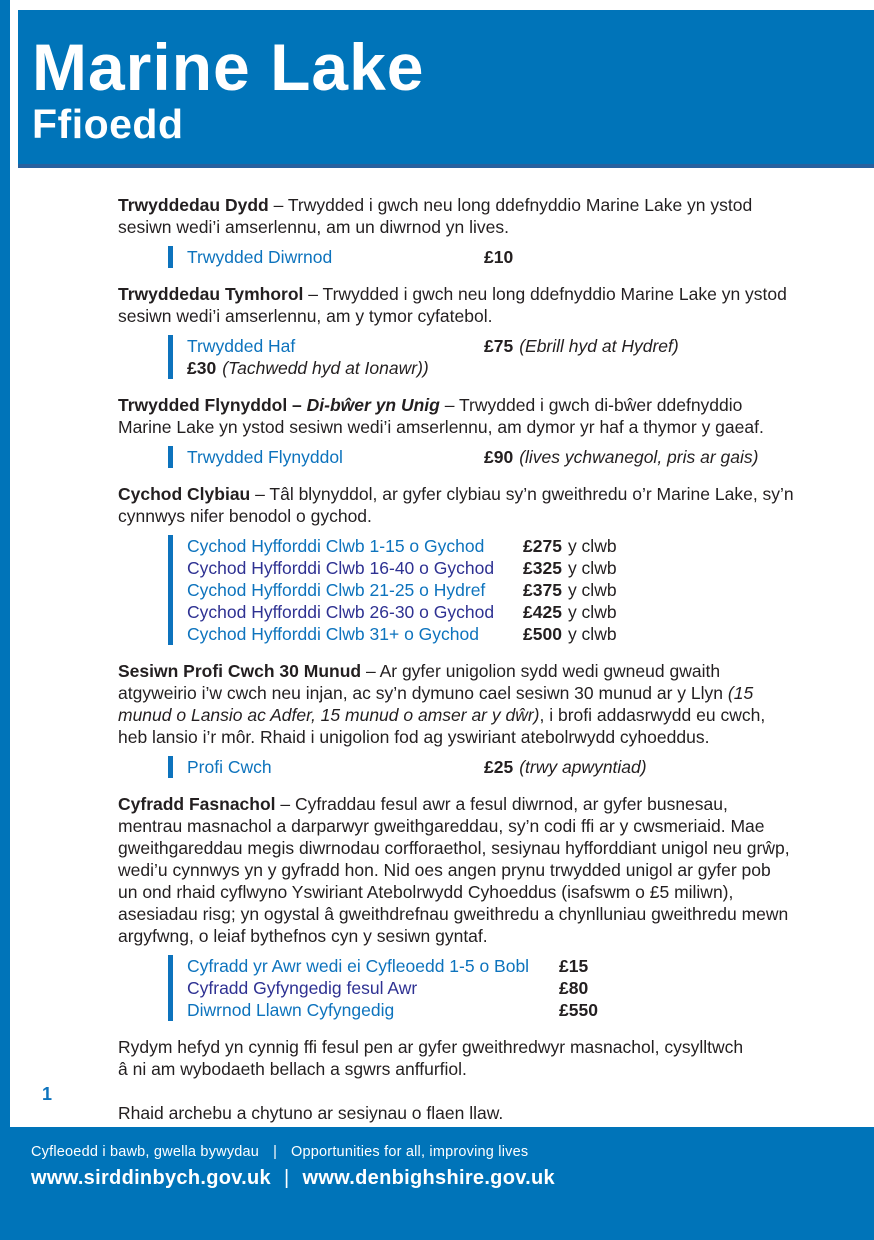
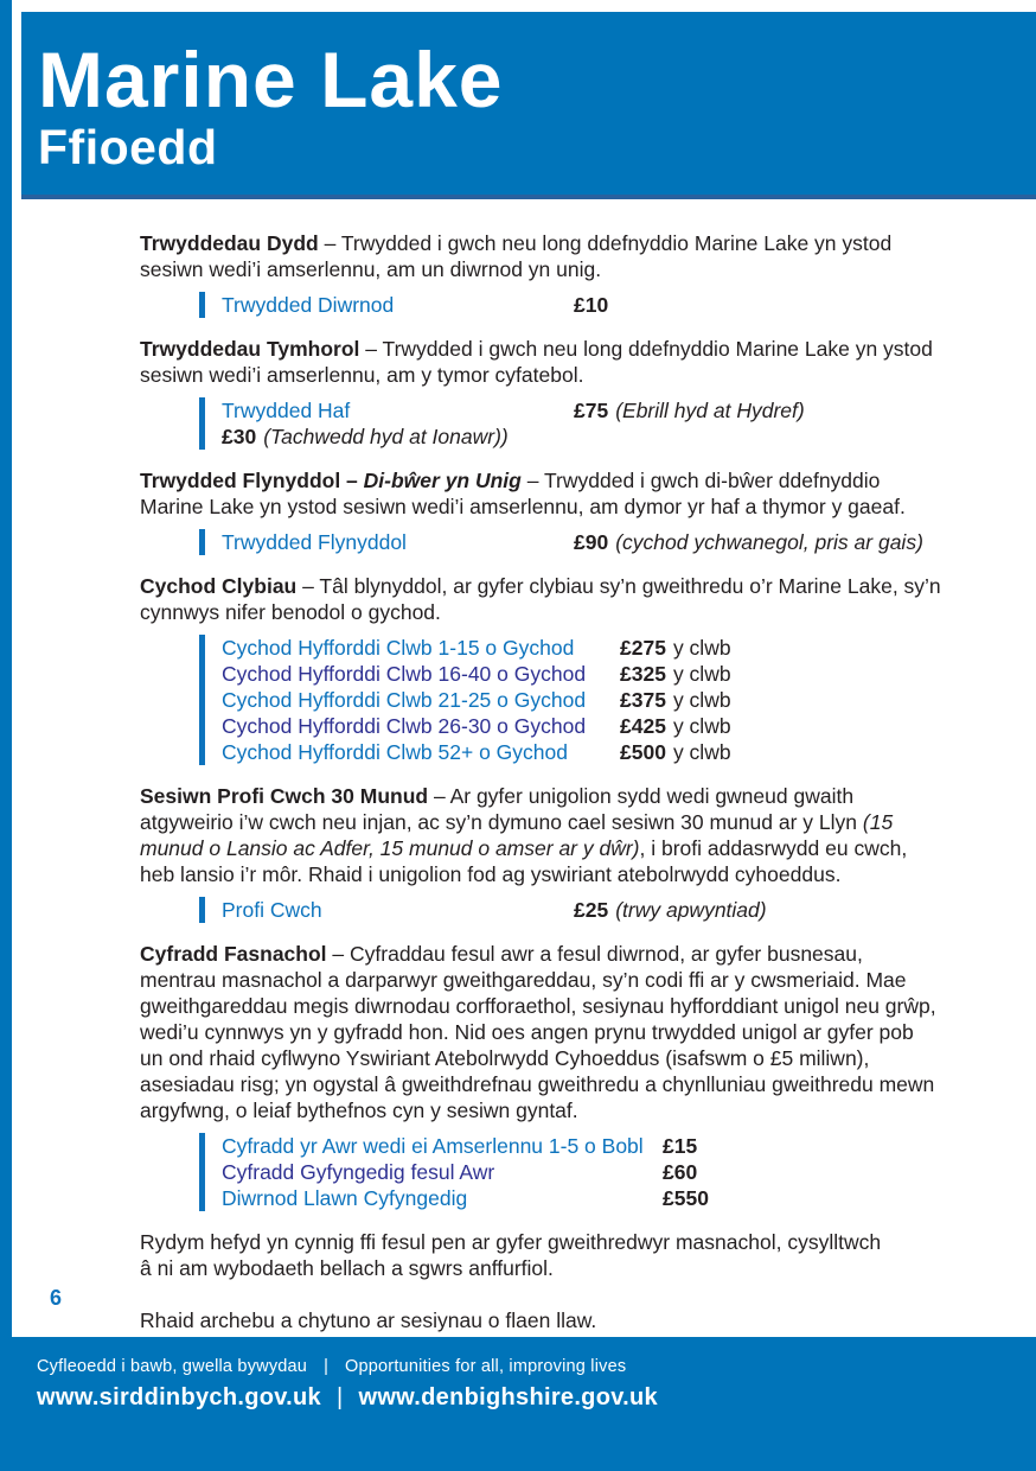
  Marine Lake
  Ffioedd
- Trwyddedau Dydd – Trwydded i gwch neu long ddefnyddio Marine Lake yn ystod sesiwn wedi’i amserlennu, am un diwrnod yn lives.
+ Trwyddedau Dydd – Trwydded i gwch neu long ddefnyddio Marine Lake yn ystod sesiwn wedi’i amserlennu, am un diwrnod yn unig.
  Trwydded Diwrnod
  £10
  Trwyddedau Tymhorol – Trwydded i gwch neu long ddefnyddio Marine Lake yn ystod sesiwn wedi’i amserlennu, am y tymor cyfatebol.
  Trwydded Haf
  £75
  (Ebrill hyd at Hydref)
  £30
  (Tachwedd hyd at Ionawr))
  Trwydded Flynyddol – Di-bŵer yn Unig – Trwydded i gwch di-bŵer ddefnyddio Marine Lake yn ystod sesiwn wedi’i amserlennu, am dymor yr haf a thymor y gaeaf.
  Trwydded Flynyddol
  £90
- (lives ychwanegol, pris ar gais)
+ (cychod ychwanegol, pris ar gais)
  Cychod Clybiau – Tâl blynyddol, ar gyfer clybiau sy’n gweithredu o’r Marine Lake, sy’n cynnwys nifer benodol o gychod.
  Cychod Hyfforddi Clwb 1-15 o Gychod
  £275
  y clwb
  Cychod Hyfforddi Clwb 16-40 o Gychod
  £325
  y clwb
- Cychod Hyfforddi Clwb 21-25 o Hydref
+ Cychod Hyfforddi Clwb 21-25 o Gychod
  £375
  y clwb
  Cychod Hyfforddi Clwb 26-30 o Gychod
  £425
  y clwb
- Cychod Hyfforddi Clwb 31+ o Gychod
+ Cychod Hyfforddi Clwb 52+ o Gychod
  £500
  y clwb
  Sesiwn Profi Cwch 30 Munud – Ar gyfer unigolion sydd wedi gwneud gwaith atgyweirio i’w cwch neu injan, ac sy’n dymuno cael sesiwn 30 munud ar y Llyn (15 munud o Lansio ac Adfer, 15 munud o amser ar y dŵr), i brofi addasrwydd eu cwch, heb lansio i’r môr. Rhaid i unigolion fod ag yswiriant atebolrwydd cyhoeddus.
  Profi Cwch
  £25
  (trwy apwyntiad)
  Cyfradd Fasnachol – Cyfraddau fesul awr a fesul diwrnod, ar gyfer busnesau, mentrau masnachol a darparwyr gweithgareddau, sy’n codi ffi ar y cwsmeriaid. Mae gweithgareddau megis diwrnodau corfforaethol, sesiynau hyfforddiant unigol neu grŵp, wedi’u cynnwys yn y gyfradd hon. Nid oes angen prynu trwydded unigol ar gyfer pob un ond rhaid cyflwyno Yswiriant Atebolrwydd Cyhoeddus (isafswm o £5 miliwn), asesiadau risg; yn ogystal â gweithdrefnau gweithredu a chynlluniau gweithredu mewn argyfwng, o leiaf bythefnos cyn y sesiwn gyntaf.
- Cyfradd yr Awr wedi ei Cyfleoedd 1-5 o Bobl
+ Cyfradd yr Awr wedi ei Amserlennu 1-5 o Bobl
  £15
  Cyfradd Gyfyngedig fesul Awr
- £80
+ £60
  Diwrnod Llawn Cyfyngedig
  £550
  Rydym hefyd yn cynnig ffi fesul pen ar gyfer gweithredwyr masnachol, cysylltwch
  â ni am wybodaeth bellach a sgwrs anffurfiol.
  Rhaid archebu a chytuno ar sesiynau o flaen llaw.
- 1
+ 6
  Cyfleoedd i bawb, gwella bywydau | Opportunities for all, improving lives
  www.sirddinbych.gov.uk | www.denbighshire.gov.uk
